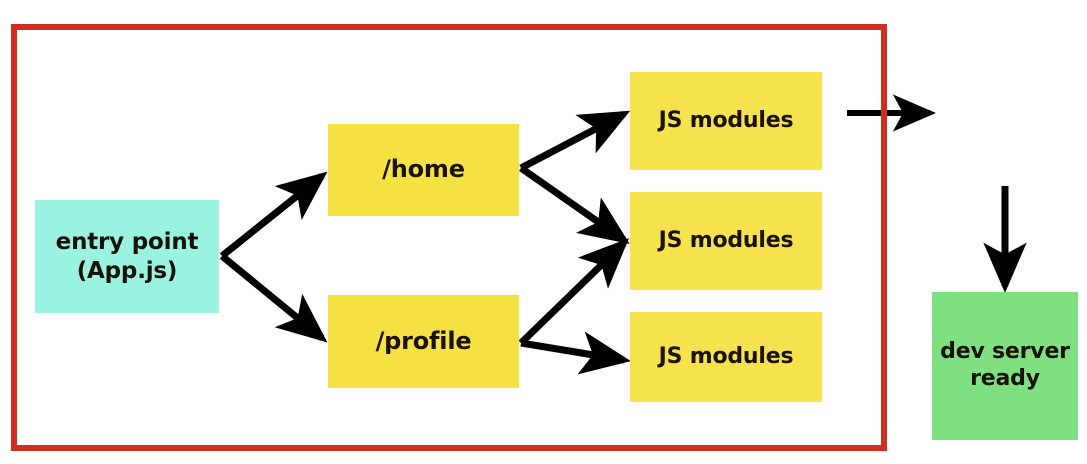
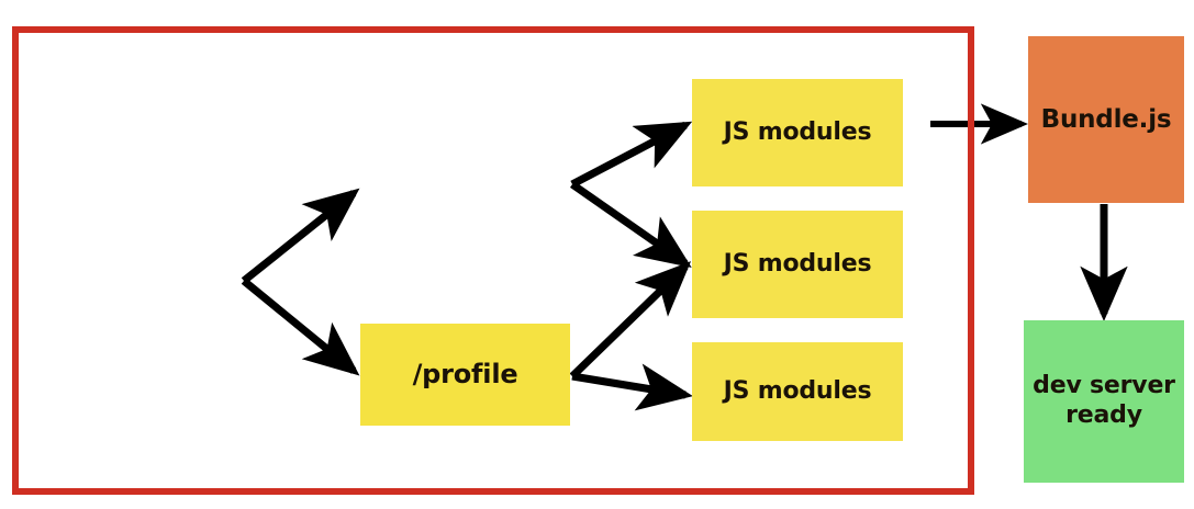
- entry point
- (App.js)
- /home
  /profile
  JS modules
  JS modules
  JS modules
+ Bundle.js
  dev server
  ready
